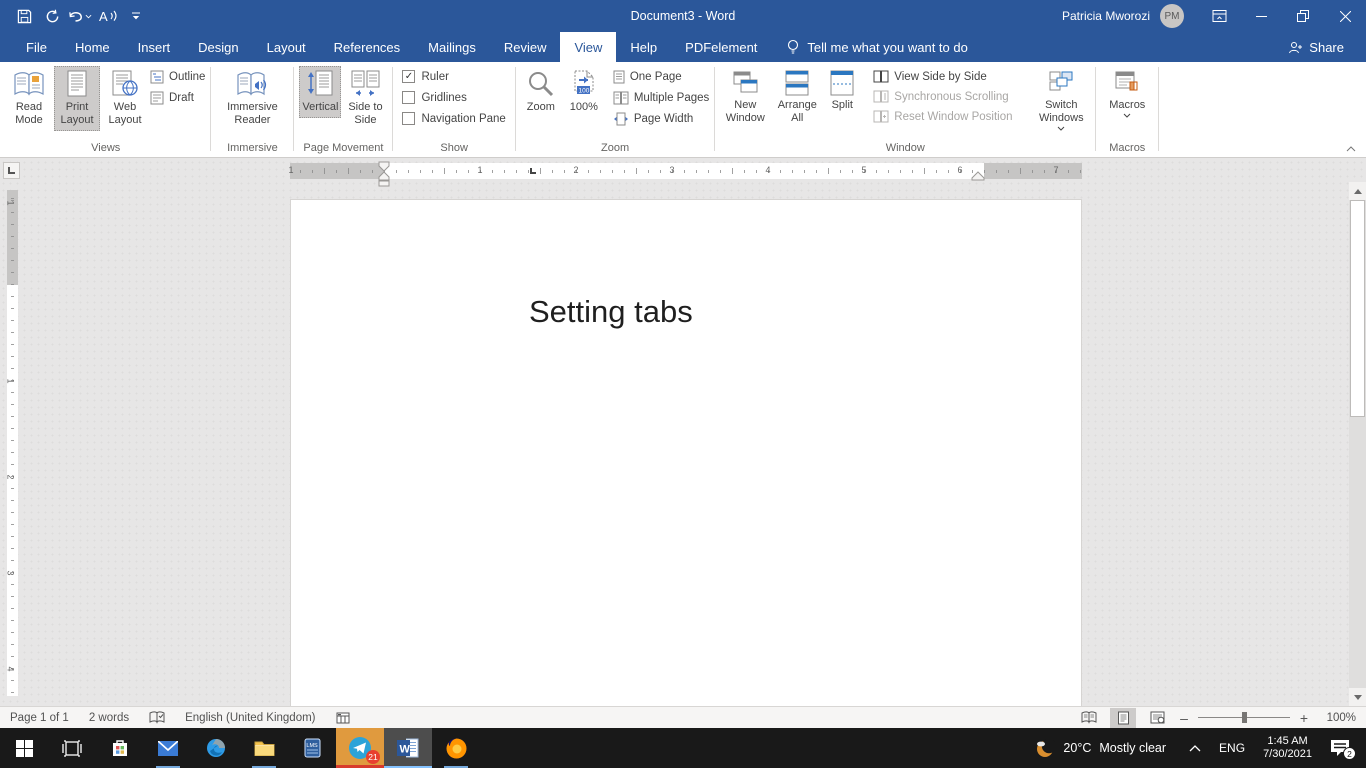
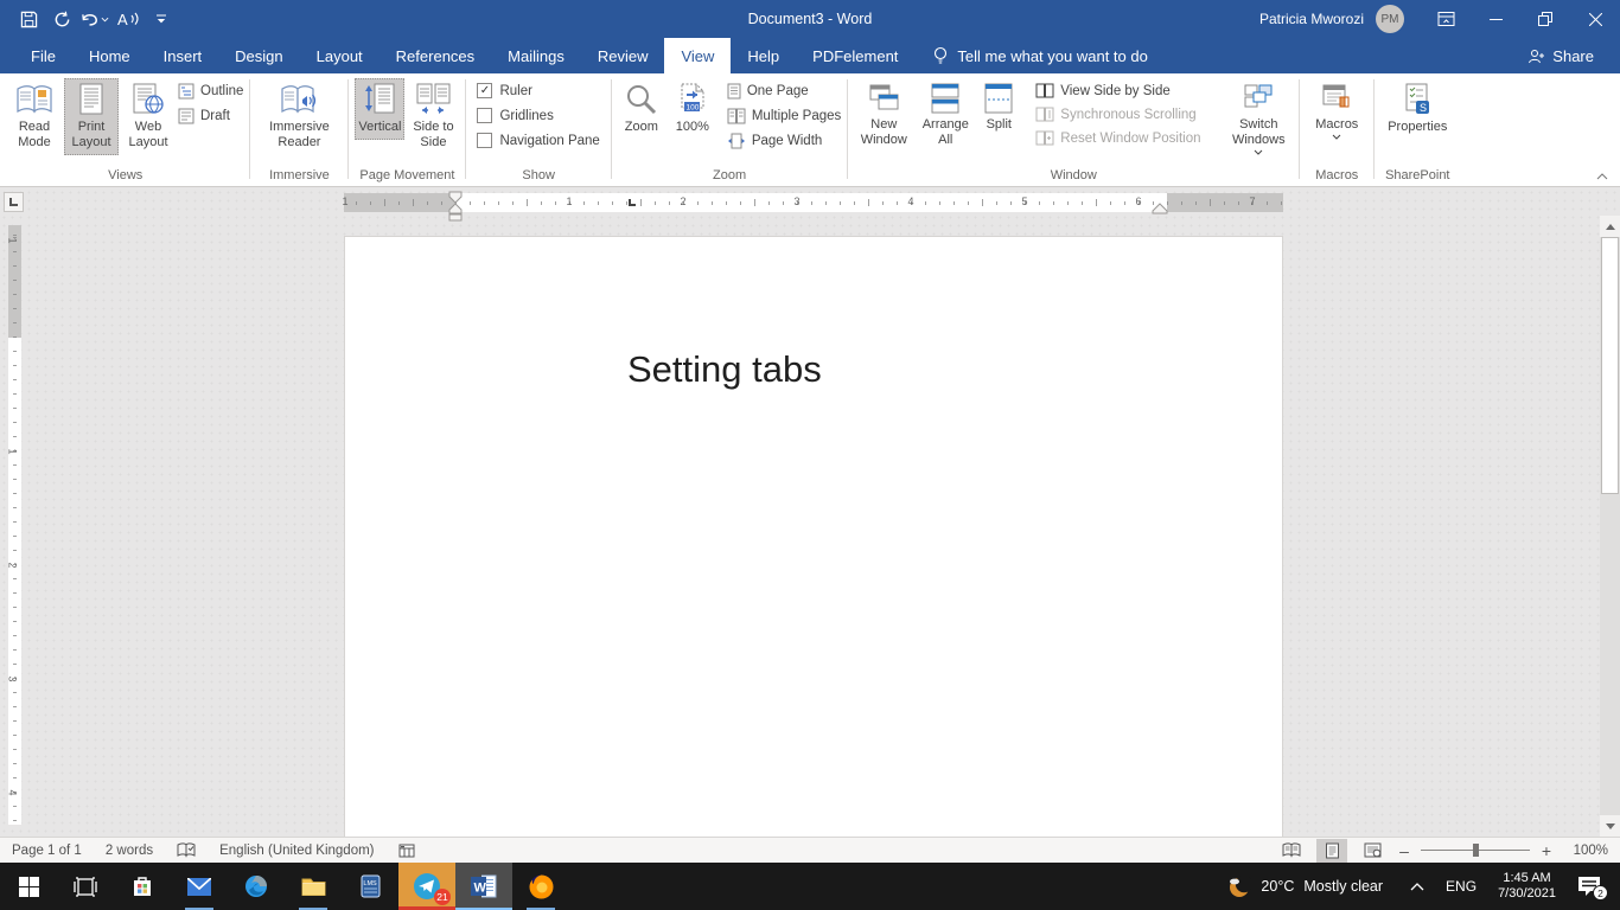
  A
  Document3 - Word
  Patricia Mworozi
  PM
  File
  Home
  Insert
  Design
  Layout
  References
  Mailings
  Review
  View
  Help
  PDFelement
  Tell me what you want to do
  Share
  Read Mode
  Print Layout
  Web Layout
  Outline
  Draft
  Views
  Immersive Reader
  Immersive
  Vertical
  Side to Side
  Page Movement
  ✓
  Ruler
  Gridlines
  Navigation Pane
  Show
  Zoom
  100%
  One Page
  Multiple Pages
  Page Width
  Zoom
  New Window
  Arrange All
  Split
  View Side by Side
  Synchronous Scrolling
  Reset Window Position
  Switch Windows
  Window
  Macros
  Macros
+ S
+ Properties
+ SharePoint
  1
  1
  2
  3
  4
  5
  6
  7
  Setting tabs
  Page 1 of 1
  2 words
  English (United Kingdom)
  –
  +
  100%
  21
  W
  20°C
  Mostly clear
  ENG
  1:45 AM
  7/30/2021
  2
